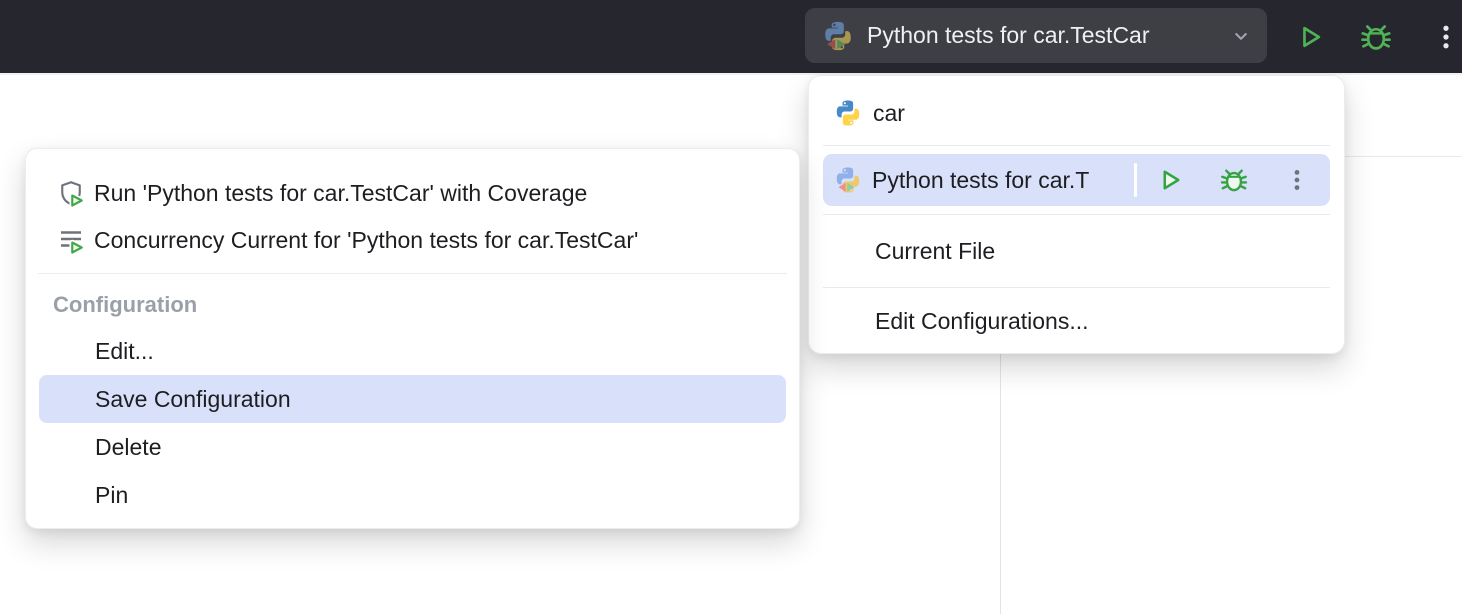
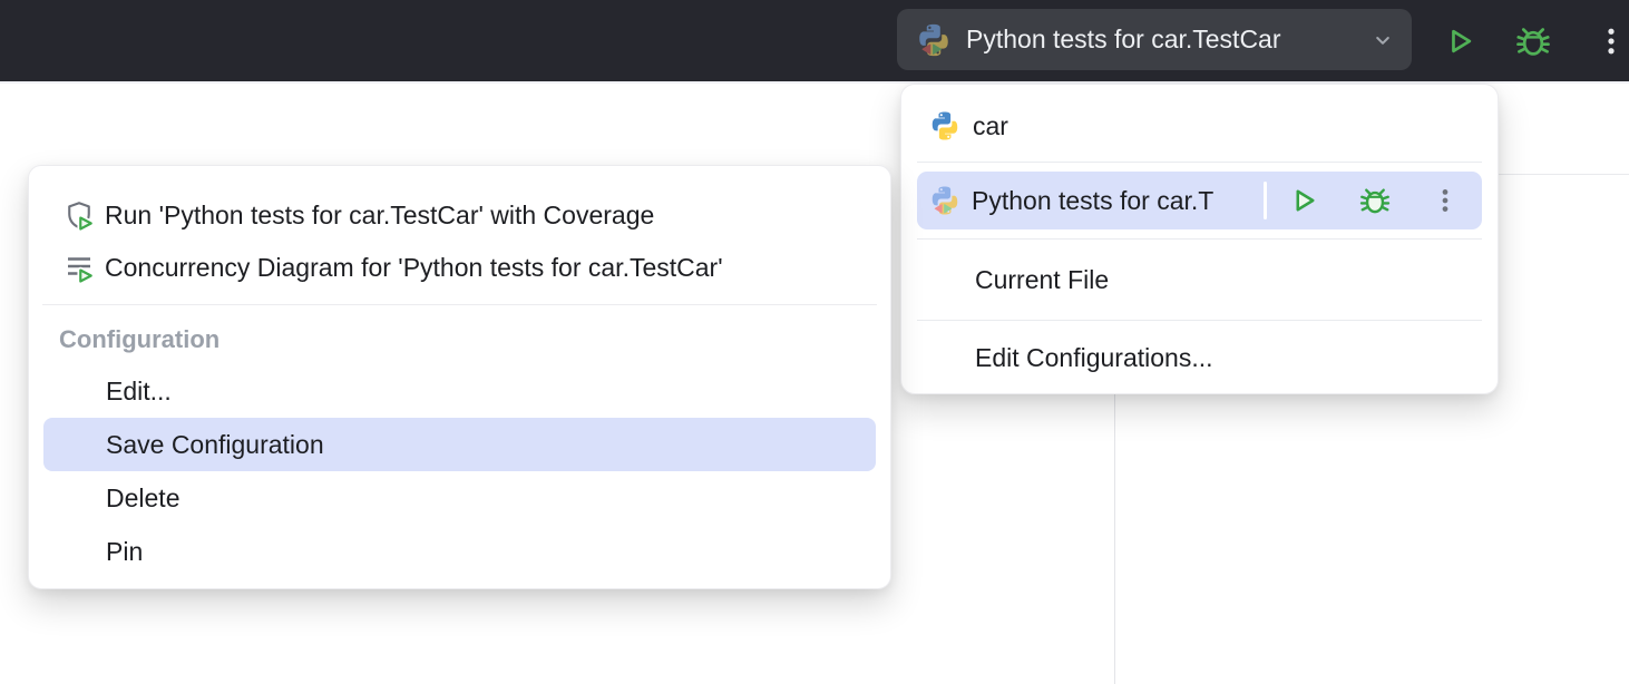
  Python tests for car.TestCar
  car
  Python tests for car.T
  Current File
  Edit Configurations...
  Run 'Python tests for car.TestCar' with Coverage
- Concurrency Current for 'Python tests for car.TestCar'
+ Concurrency Diagram for 'Python tests for car.TestCar'
  Configuration
  Edit...
  Save Configuration
  Delete
  Pin
